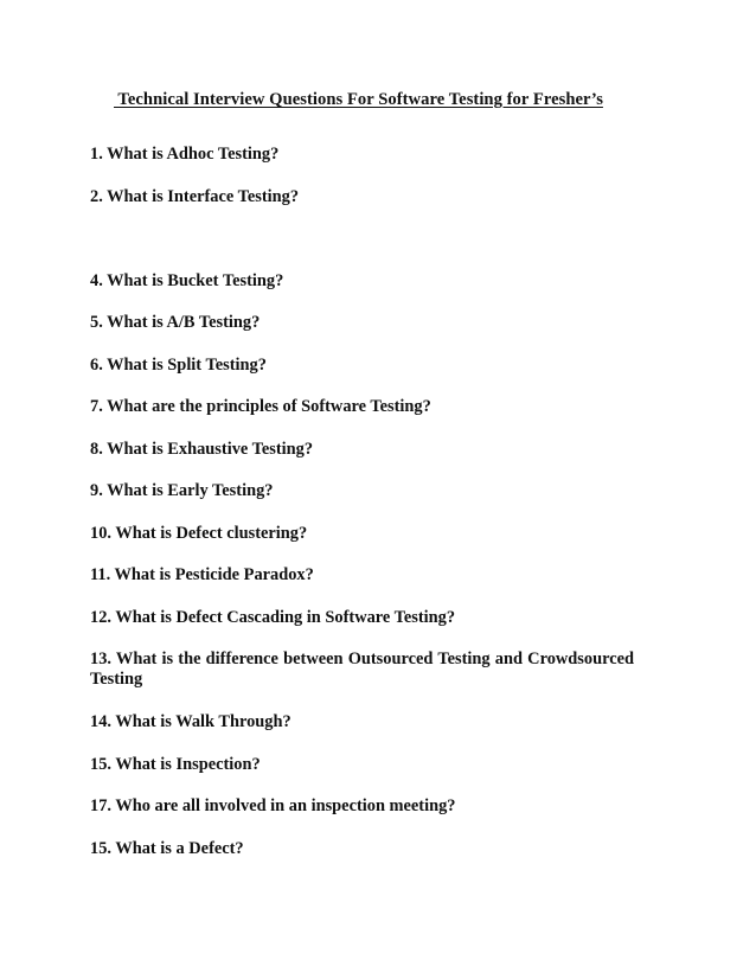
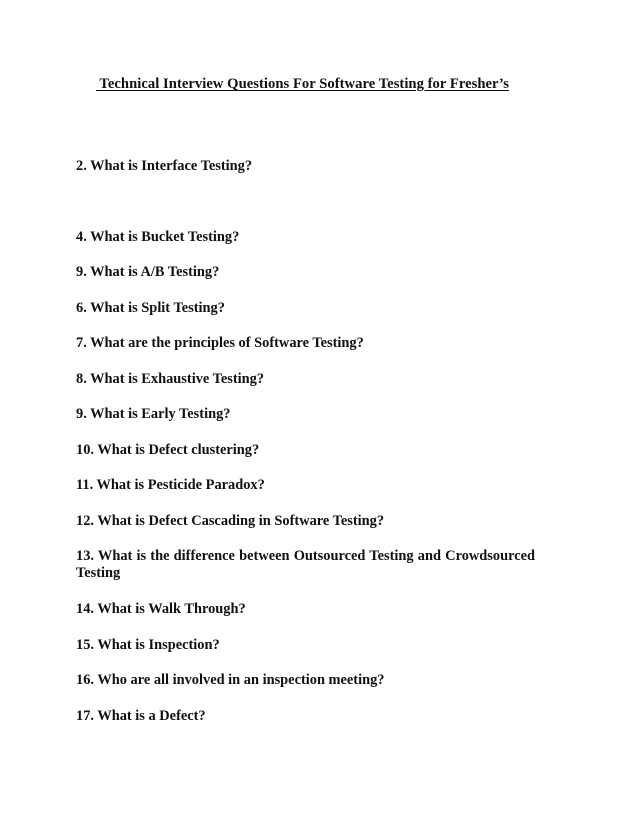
  Technical Interview Questions For Software Testing for Fresher’s
- 1. What is Adhoc Testing?
  2. What is Interface Testing?
  4. What is Bucket Testing?
- 5. What is A/B Testing?
+ 9. What is A/B Testing?
  6. What is Split Testing?
  7. What are the principles of Software Testing?
  8. What is Exhaustive Testing?
  9. What is Early Testing?
  10. What is Defect clustering?
  11. What is Pesticide Paradox?
  12. What is Defect Cascading in Software Testing?
  13. What is the difference between Outsourced Testing and Crowdsourced Testing
  14. What is Walk Through?
  15. What is Inspection?
- 17. Who are all involved in an inspection meeting?
+ 16. Who are all involved in an inspection meeting?
- 15. What is a Defect?
+ 17. What is a Defect?
